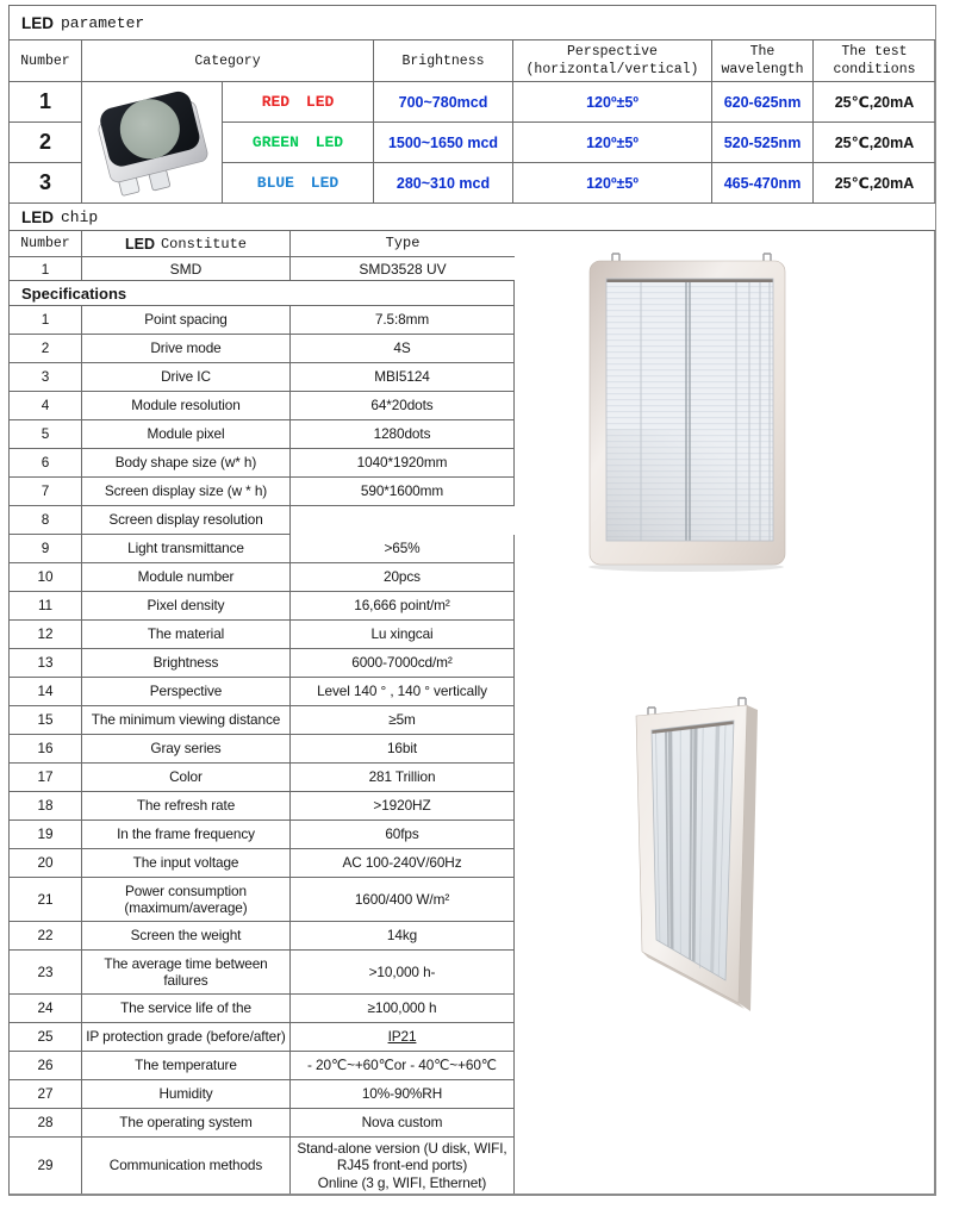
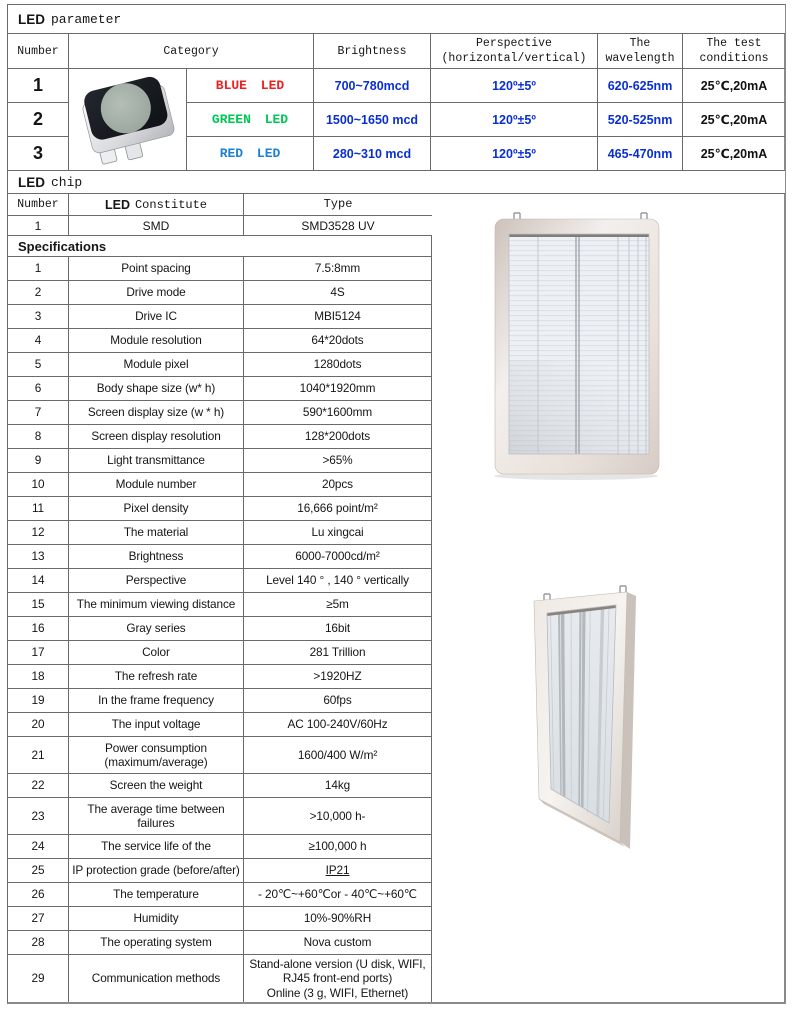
  LED
  parameter
  Number
  Category
  Brightness
  Perspective
  (horizontal/vertical)
  The
  wavelength
  The test
  conditions
  1
  2
  3
- RED LED
+ BLUE LED
  GREEN LED
- BLUE LED
+ RED LED
  700~780mcd
  1500~1650 mcd
  280~310 mcd
  120º±5º
  120º±5º
  120º±5º
  620-625nm
  520-525nm
  465-470nm
  25℃,20mA
  25℃,20mA
  25℃,20mA
  LED
  chip
  Number
  LED
  Constitute
  Type
  1
  SMD
  SMD3528 UV
  Specifications
  1
  Point spacing
  7.5:8mm
  2
  Drive mode
  4S
  3
  Drive IC
  MBI5124
  4
  Module resolution
  64*20dots
  5
  Module pixel
  1280dots
  6
  Body shape size (w* h)
  1040*1920mm
  7
  Screen display size (w * h)
  590*1600mm
  8
  Screen display resolution
+ 128*200dots
  9
  Light transmittance
  >65%
  10
  Module number
  20pcs
  11
  Pixel density
  16,666 point/m²
  12
  The material
  Lu xingcai
  13
  Brightness
  6000-7000cd/m²
  14
  Perspective
  Level 140 ° , 140 ° vertically
  15
  The minimum viewing distance
  ≥5m
  16
  Gray series
  16bit
  17
  Color
  281 Trillion
  18
  The refresh rate
  >1920HZ
  19
  In the frame frequency
  60fps
  20
  The input voltage
  AC 100-240V/60Hz
  21
  Power consumption
  (maximum/average)
  1600/400 W/m²
  22
  Screen the weight
  14kg
  23
  The average time between
  failures
  >10,000 h-
  24
  The service life of the
  ≥100,000 h
  25
  IP protection grade (before/after)
  IP21
  26
  The temperature
  - 20℃~+60℃or - 40℃~+60℃
  27
  Humidity
  10%-90%RH
  28
  The operating system
  Nova custom
  29
  Communication methods
  Stand-alone version (U disk, WIFI,
  RJ45 front-end ports)
  Online (3 g, WIFI, Ethernet)
